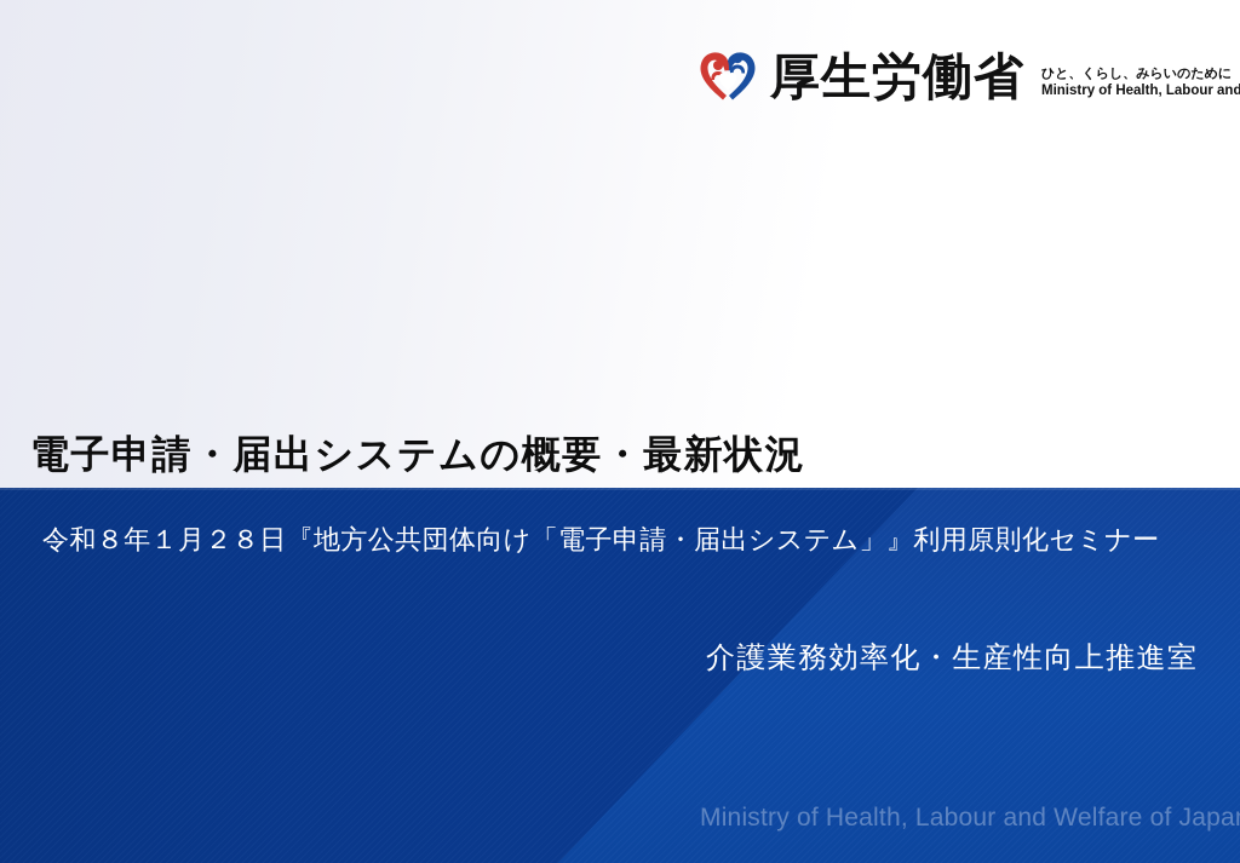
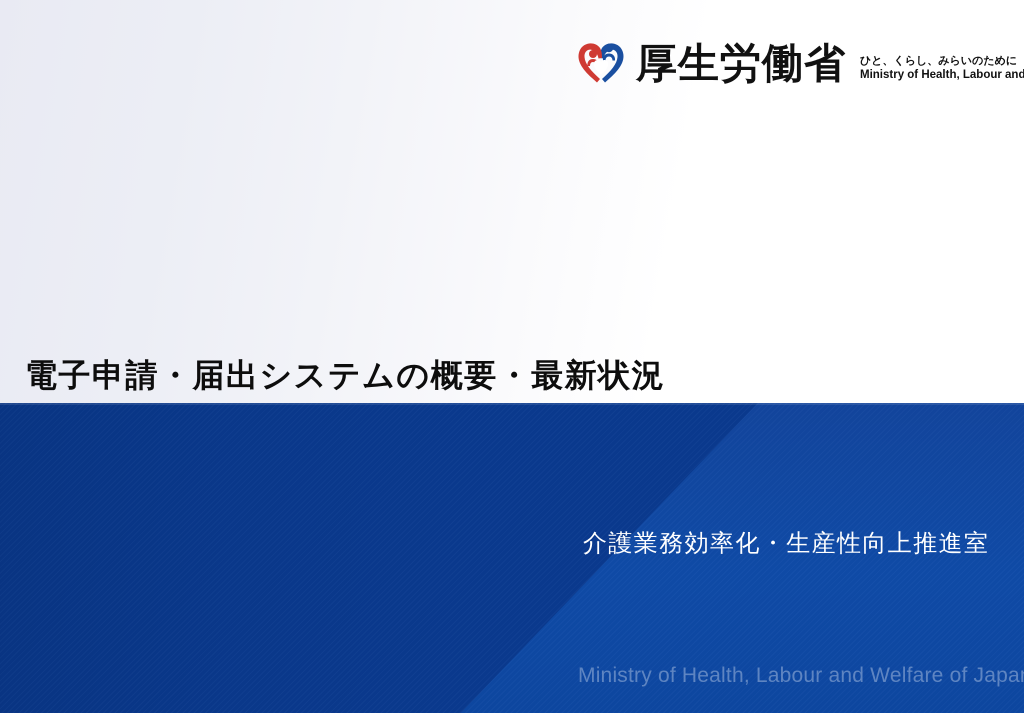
  厚生労働省
  ひと、くらし、みらいのために
  Ministry of Health, Labour and
  電子申請・届出システムの概要・最新状況
- 令和８年１月２８日『地方公共団体向け「電子申請・届出システム」』利用原則化セミナー
  介護業務効率化・生産性向上推進室
  Ministry of Health, Labour and Welfare of Japa
